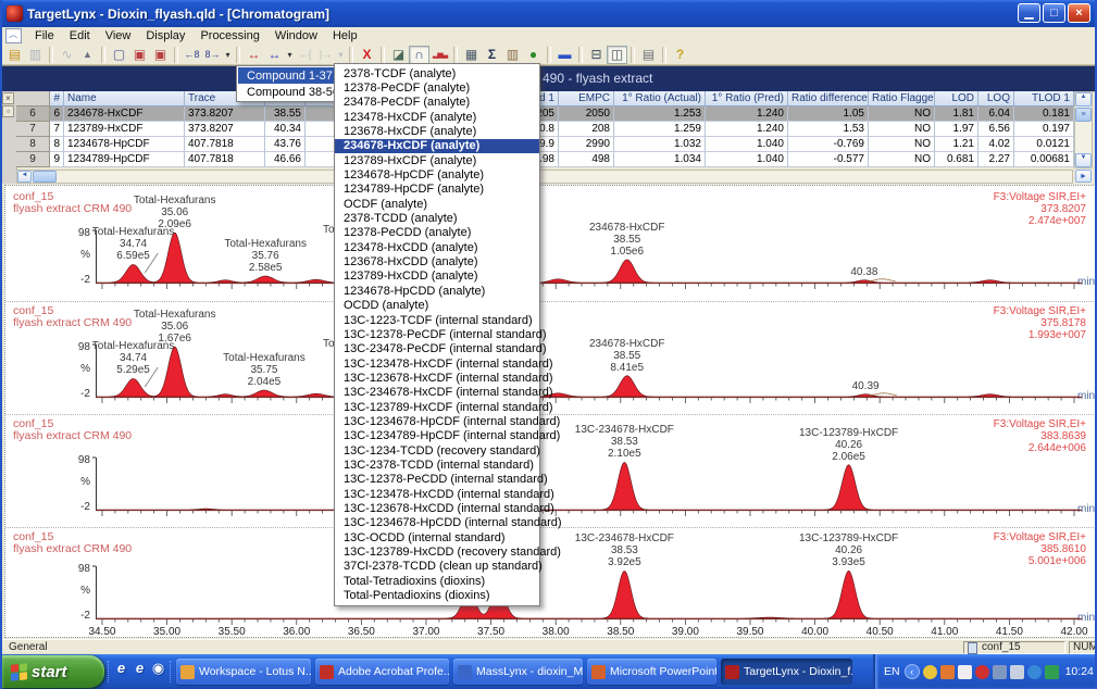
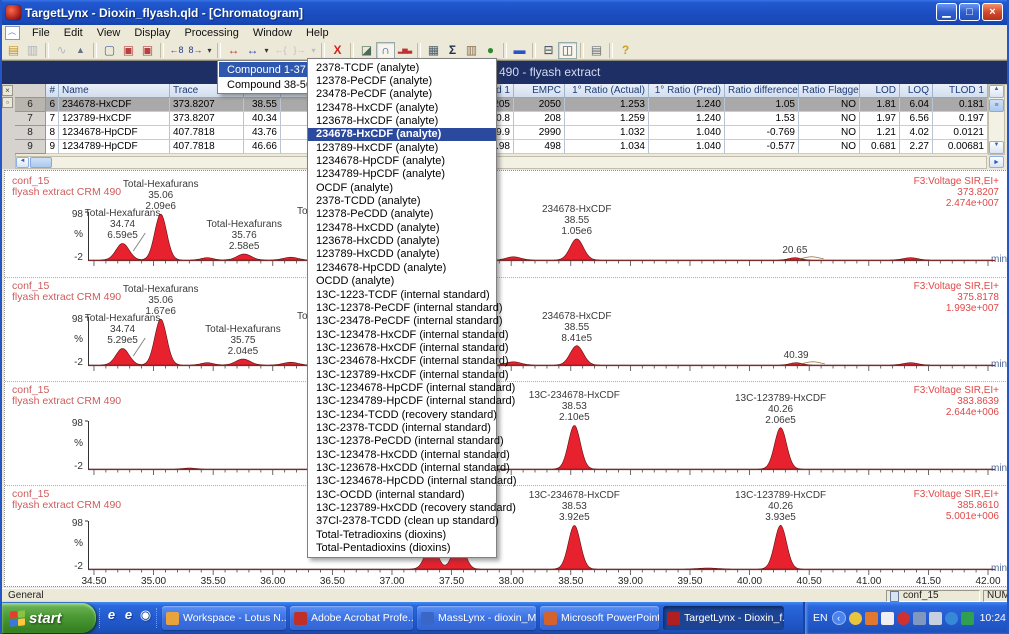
  TargetLynx - Dioxin_flyash.qld - [Chromatogram]
  ▁
  □
  ×
  ︿
  File
  Edit
  View
  Display
  Processing
  Window
  Help
  ▤
  ▥
  ∿
  ▲
  ▢
  ▣
  ▣
  ←8
  8→
  ▾
  ↔
  ↔
  ▾
  ←{
  }→
  ▾
  X
  ◪
  ∩
  ▦
  Σ
  ▥
  ●
  ▬
  ⊟
  ◫
  ▤
  ?
  490 - flyash extract
  ×
  ▫
  #
  Name
  Trace
  EMPC
  1° Ratio (Actual)
  1° Ratio (Pred)
  Ratio difference
  Ratio Flagge
  LOD
  LOQ
  TLOD 1
  6
  6
  234678-HxCDF
  373.8207
  38.55
  2050
  1.253
  1.240
  1.05
  NO
  1.81
  6.04
  0.181
  7
  7
  123789-HxCDF
  373.8207
  40.34
  0.8
  208
  1.259
  1.240
  1.53
  NO
  1.97
  6.56
  0.197
  8
  8
  1234678-HpCDF
  407.7818
  43.76
  9.9
  2990
  1.032
  1.040
  -0.769
  NO
  1.21
  4.02
  0.0121
  9
  9
  1234789-HpCDF
  407.7818
  46.66
  .98
  498
  1.034
  1.040
  -0.577
  NO
  0.681
  2.27
  0.00681
  conf_15
  flyash extract CRM 490
  F3:Voltage SIR,EI+
  373.8207
  2.474e+007
  98
  %
  -2
  min
  Total-Hexafurans
  34.74
  6.59e5
  Total-Hexafurans
  35.06
  2.09e6
  Total-Hexafurans
  35.76
  2.58e5
  234678-HxCDF
  38.55
  1.05e6
- 40.38
+ 20.65
  conf_15
  flyash extract CRM 490
  F3:Voltage SIR,EI+
  375.8178
  1.993e+007
  98
  %
  -2
  min
  Total-Hexafurans
  34.74
  5.29e5
  Total-Hexafurans
  35.06
  1.67e6
  Total-Hexafurans
  35.75
  2.04e5
  234678-HxCDF
  38.55
  8.41e5
  40.39
  conf_15
  flyash extract CRM 490
  F3:Voltage SIR,EI+
  383.8639
  2.644e+006
  98
  %
  -2
  min
  13C-234678-HxCDF
  38.53
  2.10e5
  13C-123789-HxCDF
  40.26
  2.06e5
  conf_15
  flyash extract CRM 490
  F3:Voltage SIR,EI+
  385.8610
  5.001e+006
  98
  %
  -2
  min
  13C-234678-HxCDF
  38.53
  3.92e5
  13C-123789-HxCDF
  40.26
  3.93e5
  34.50
  35.00
  35.50
  36.00
  36.50
  37.00
  37.50
  38.00
  38.50
  39.00
  39.50
  40.00
  40.50
  41.00
  41.50
  42.00
  Compound 1-37
  Compound 38-5
  2378-TCDF (analyte)
  12378-PeCDF (analyte)
  23478-PeCDF (analyte)
  123478-HxCDF (analyte)
  123678-HxCDF (analyte)
  234678-HxCDF (analyte)
  123789-HxCDF (analyte)
  1234678-HpCDF (analyte)
  1234789-HpCDF (analyte)
  OCDF (analyte)
  2378-TCDD (analyte)
  12378-PeCDD (analyte)
  123478-HxCDD (analyte)
  123678-HxCDD (analyte)
  123789-HxCDD (analyte)
  1234678-HpCDD (analyte)
  OCDD (analyte)
  13C-1223-TCDF (internal standard)
  13C-12378-PeCDF (internal standard)
  13C-23478-PeCDF (internal standard)
  13C-123478-HxCDF (internal standard)
  13C-123678-HxCDF (internal standard)
  13C-234678-HxCDF (internal standard)
  13C-123789-HxCDF (internal standard)
  13C-1234678-HpCDF (internal standard)
  13C-1234789-HpCDF (internal standard)
  13C-1234-TCDD (recovery standard)
  13C-2378-TCDD (internal standard)
  13C-12378-PeCDD (internal standard)
  13C-123478-HxCDD (internal standard)
  13C-123678-HxCDD (internal standard)
  13C-1234678-HpCDD (internal standard)
  13C-OCDD (internal standard)
  13C-123789-HxCDD (recovery standard)
  37Cl-2378-TCDD (clean up standard)
  Total-Tetradioxins (dioxins)
  Total-Pentadioxins (dioxins)
  General
  conf_15
  NUM
  start
  EN
  ‹
  10:24
  e
  e
  ◉
  Workspace - Lotus N..
  Adobe Acrobat Profe..
  MassLynx - dioxin_M
  Microsoft PowerPoint
  TargetLynx - Dioxin_f.
